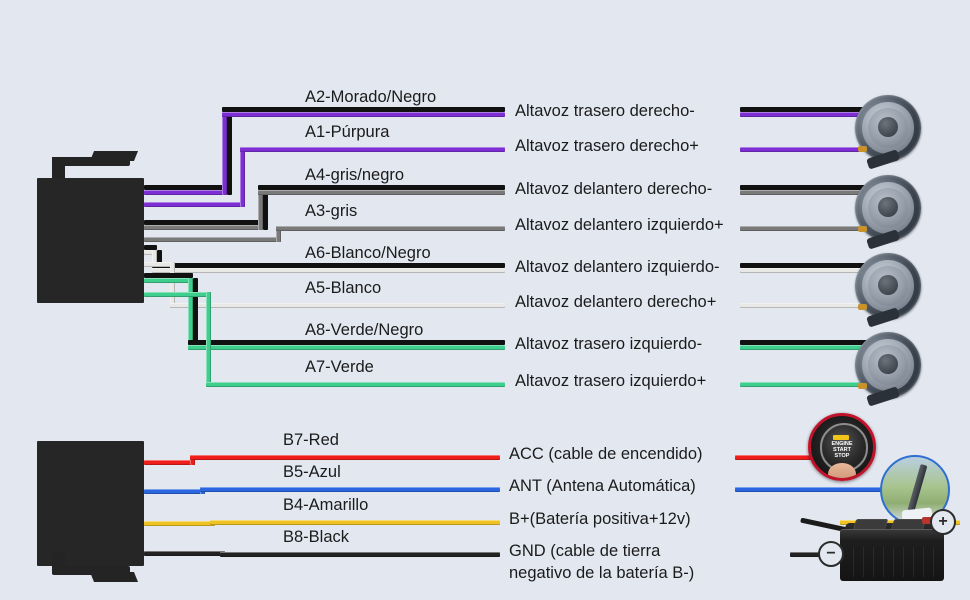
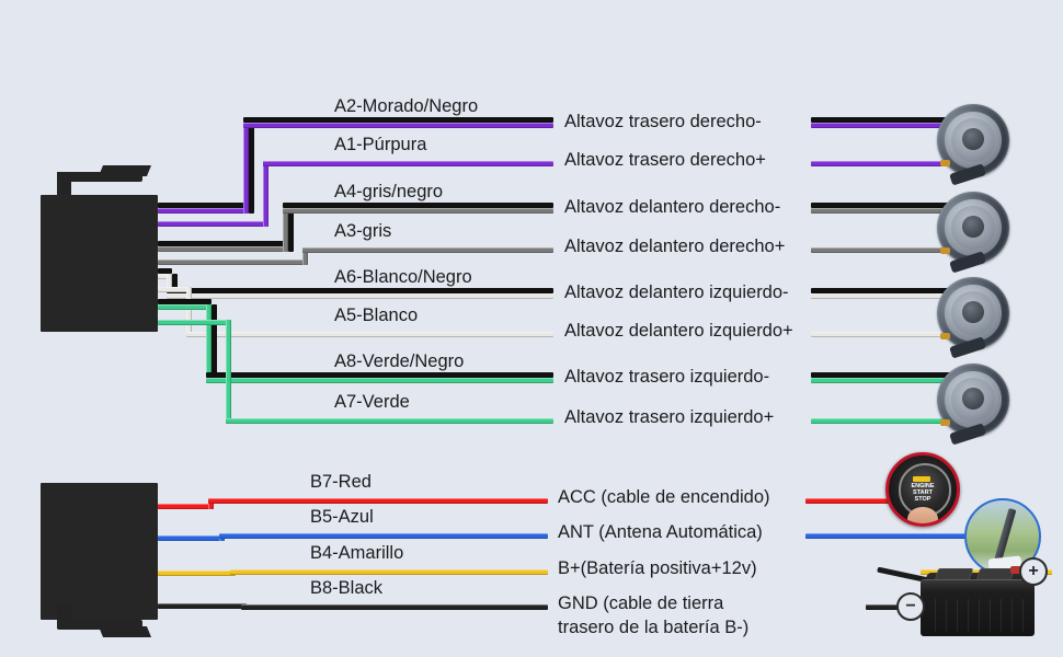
  A2-Morado/Negro
  Altavoz trasero derecho-
  A1-Púrpura
  Altavoz trasero derecho+
  A4-gris/negro
  Altavoz delantero derecho-
  A3-gris
- Altavoz delantero izquierdo+
+ Altavoz delantero derecho+
  A6-Blanco/Negro
  Altavoz delantero izquierdo-
  A5-Blanco
- Altavoz delantero derecho+
+ Altavoz delantero izquierdo+
  A8-Verde/Negro
  Altavoz trasero izquierdo-
  A7-Verde
  Altavoz trasero izquierdo+
  B7-Red
  ACC (cable de encendido)
  B5-Azul
  ANT (Antena Automática)
  B4-Amarillo
  B+(Batería positiva+12v)
  B8-Black
  GND (cable de tierra
- negativo de la batería B-)
+ trasero de la batería B-)
  +
  −
